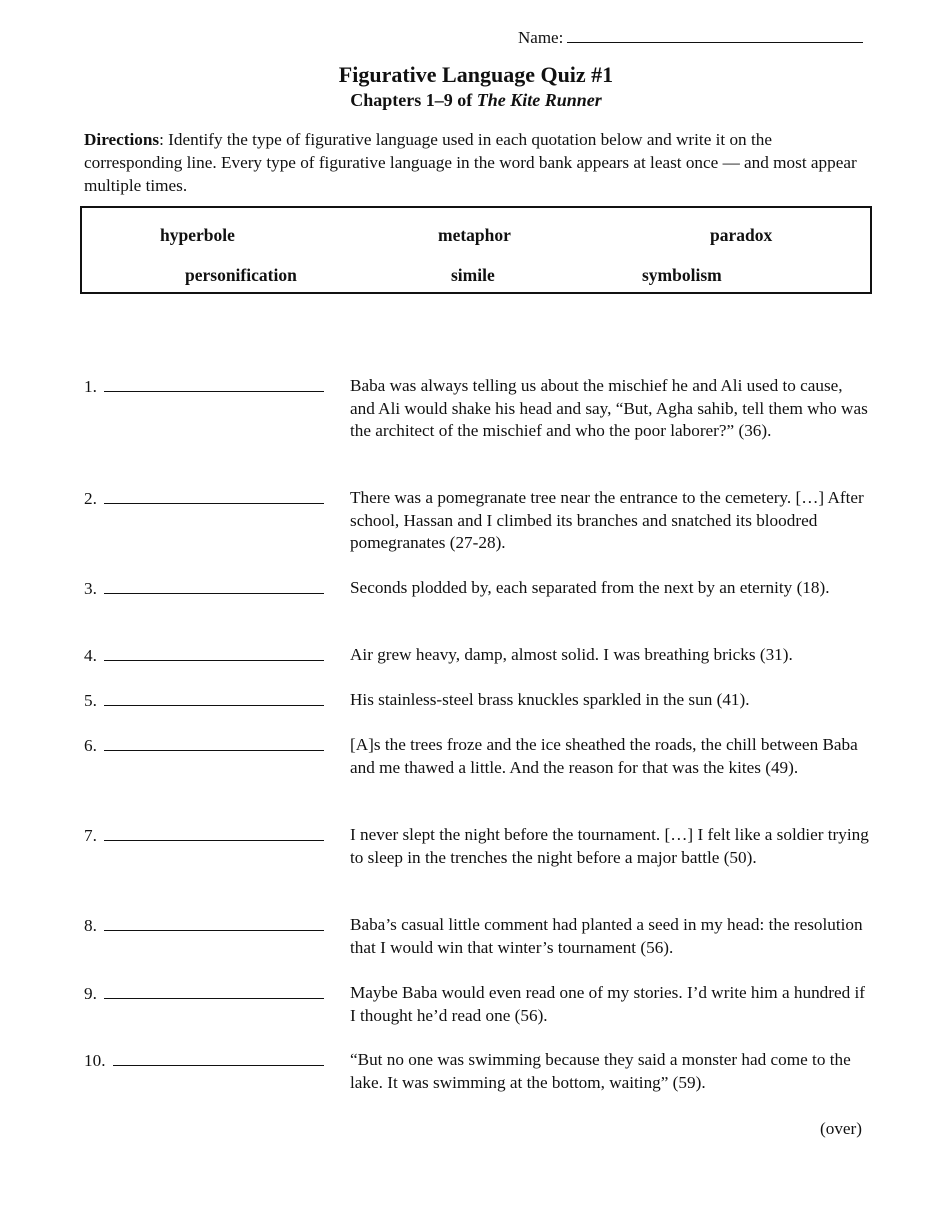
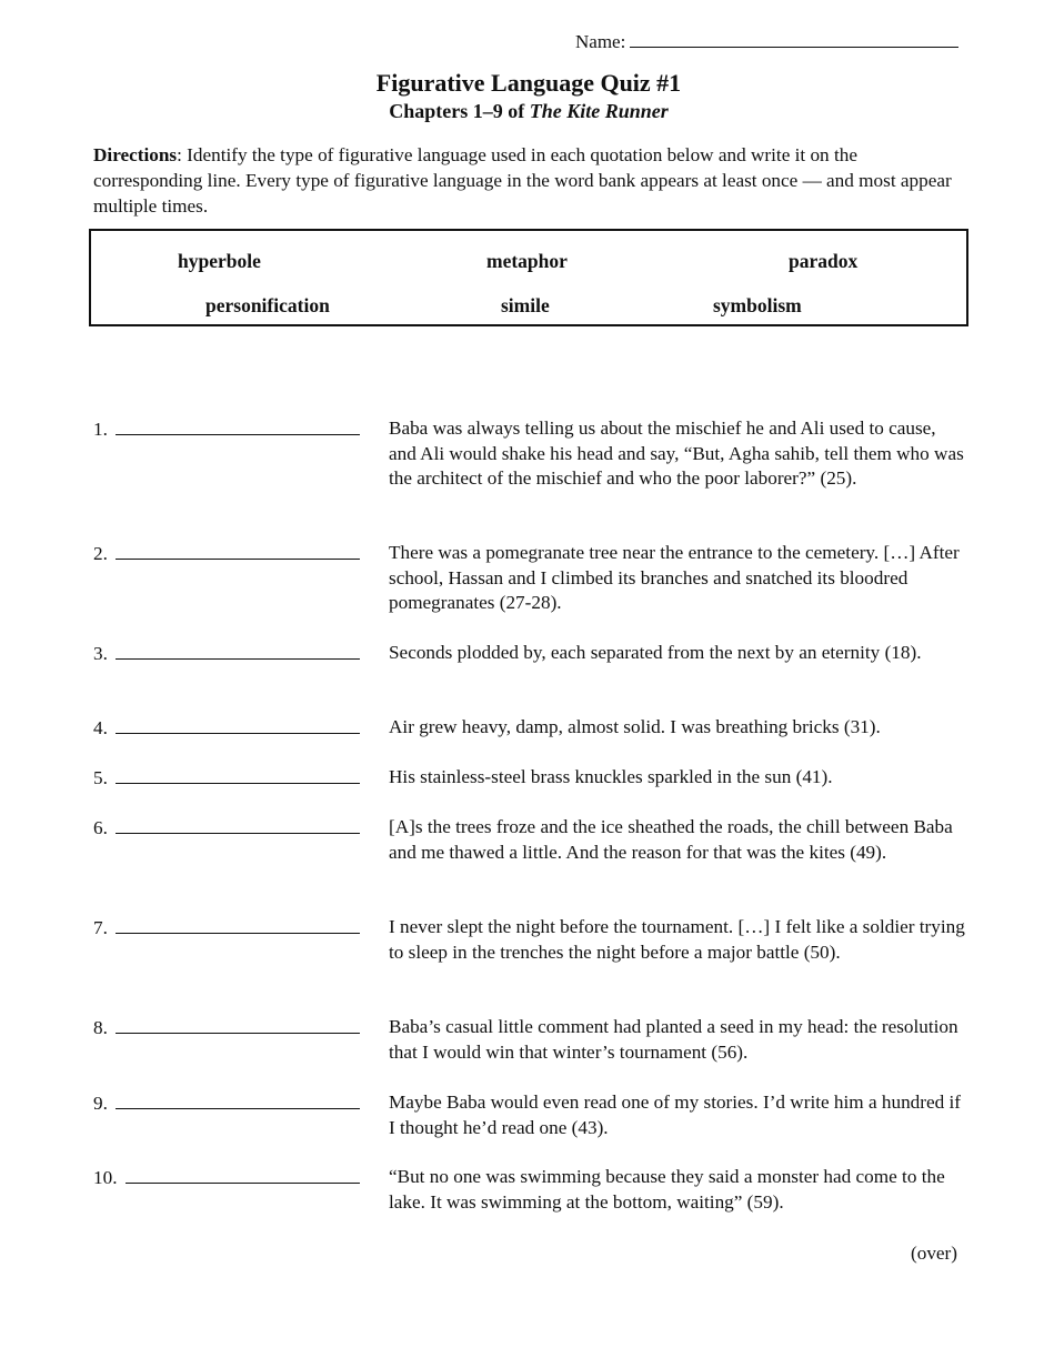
  Name:
  Figurative Language Quiz #1
  Chapters 1–9 of The Kite Runner
  Directions: Identify the type of figurative language used in each quotation below and write it on the corresponding line. Every type of figurative language in the word bank appears at least once — and most appear multiple times.
  hyperbole
  metaphor
  paradox
  personification
  simile
  symbolism
  1.
- Baba was always telling us about the mischief he and Ali used to cause, and Ali would shake his head and say, “But, Agha sahib, tell them who was the architect of the mischief and who the poor laborer?” (36).
+ Baba was always telling us about the mischief he and Ali used to cause, and Ali would shake his head and say, “But, Agha sahib, tell them who was the architect of the mischief and who the poor laborer?” (25).
  2.
  There was a pomegranate tree near the entrance to the cemetery. […] After school, Hassan and I climbed its branches and snatched its bloodred pomegranates (27-28).
  3.
  Seconds plodded by, each separated from the next by an eternity (18).
  4.
  Air grew heavy, damp, almost solid. I was breathing bricks (31).
  5.
  His stainless-steel brass knuckles sparkled in the sun (41).
  6.
  [A]s the trees froze and the ice sheathed the roads, the chill between Baba and me thawed a little. And the reason for that was the kites (49).
  7.
  I never slept the night before the tournament. […] I felt like a soldier trying to sleep in the trenches the night before a major battle (50).
  8.
  Baba’s casual little comment had planted a seed in my head: the resolution that I would win that winter’s tournament (56).
  9.
- Maybe Baba would even read one of my stories. I’d write him a hundred if I thought he’d read one (56).
+ Maybe Baba would even read one of my stories. I’d write him a hundred if I thought he’d read one (43).
  10.
  “But no one was swimming because they said a monster had come to the lake. It was swimming at the bottom, waiting” (59).
  (over)
